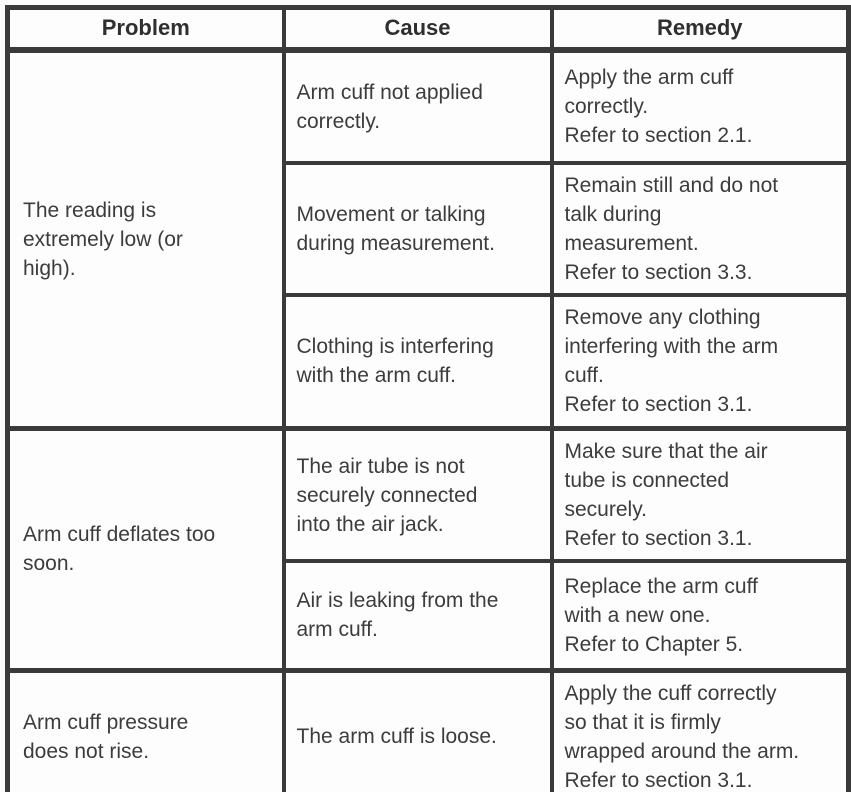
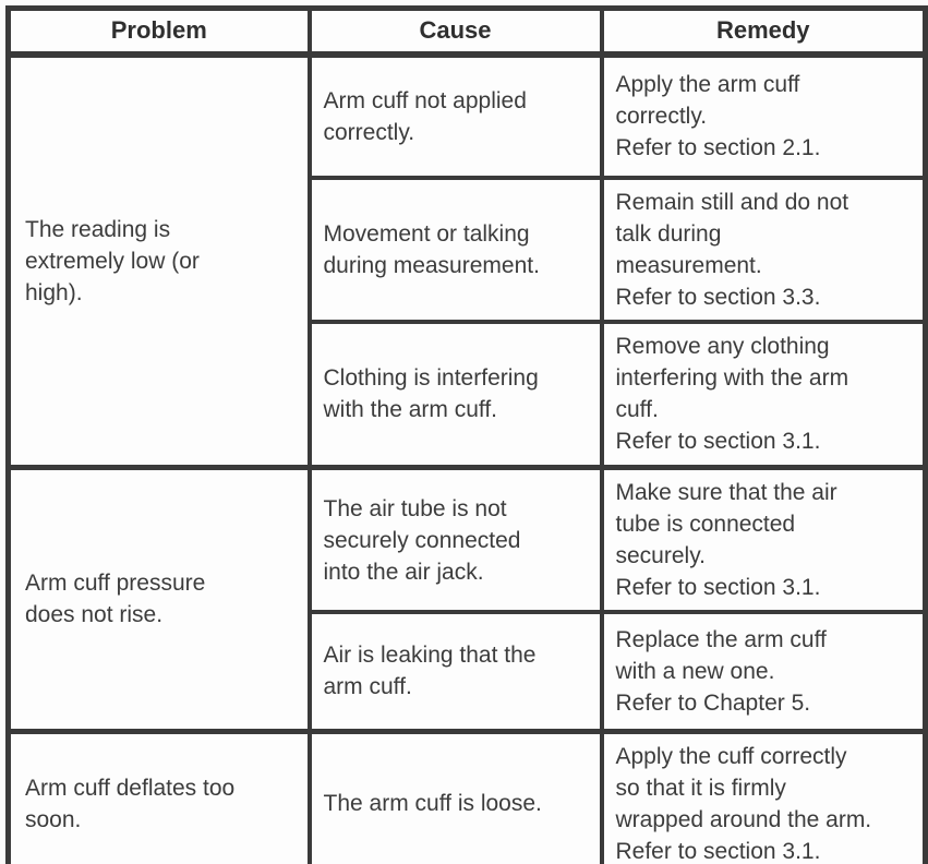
  Problem	Cause	Remedy
  The reading is extremely low (or high).	Arm cuff not applied correctly.	Apply the arm cuff correctly. Refer to section 2.1.
  Movement or talking during measurement.	Remain still and do not talk during measurement. Refer to section 3.3.
  Clothing is interfering with the arm cuff.	Remove any clothing interfering with the arm cuff. Refer to section 3.1.
- Arm cuff deflates too soon.	The air tube is not securely connected into the air jack.	Make sure that the air tube is connected securely. Refer to section 3.1.
+ Arm cuff pressure does not rise.	The air tube is not securely connected into the air jack.	Make sure that the air tube is connected securely. Refer to section 3.1.
- Air is leaking from the arm cuff.	Replace the arm cuff with a new one. Refer to Chapter 5.
+ Air is leaking that the arm cuff.	Replace the arm cuff with a new one. Refer to Chapter 5.
- Arm cuff pressure does not rise.	The arm cuff is loose.	Apply the cuff correctly so that it is firmly wrapped around the arm. Refer to section 3.1.
+ Arm cuff deflates too soon.	The arm cuff is loose.	Apply the cuff correctly so that it is firmly wrapped around the arm. Refer to section 3.1.
